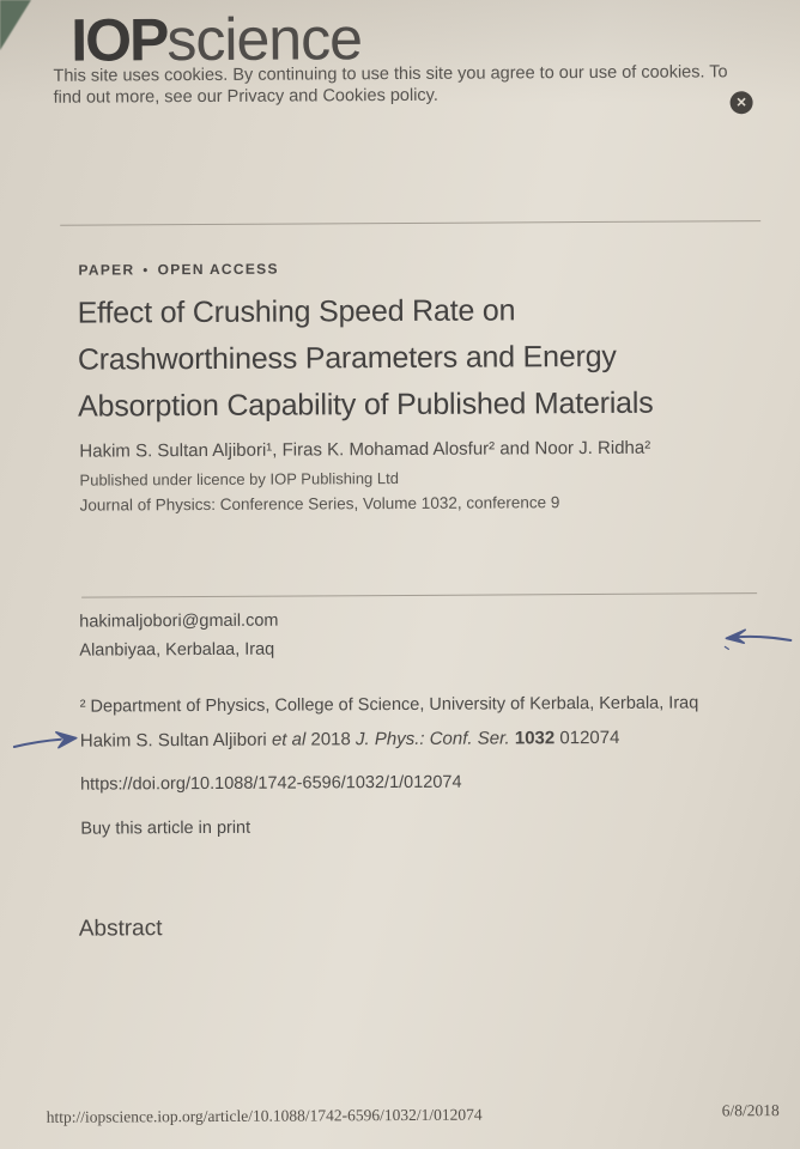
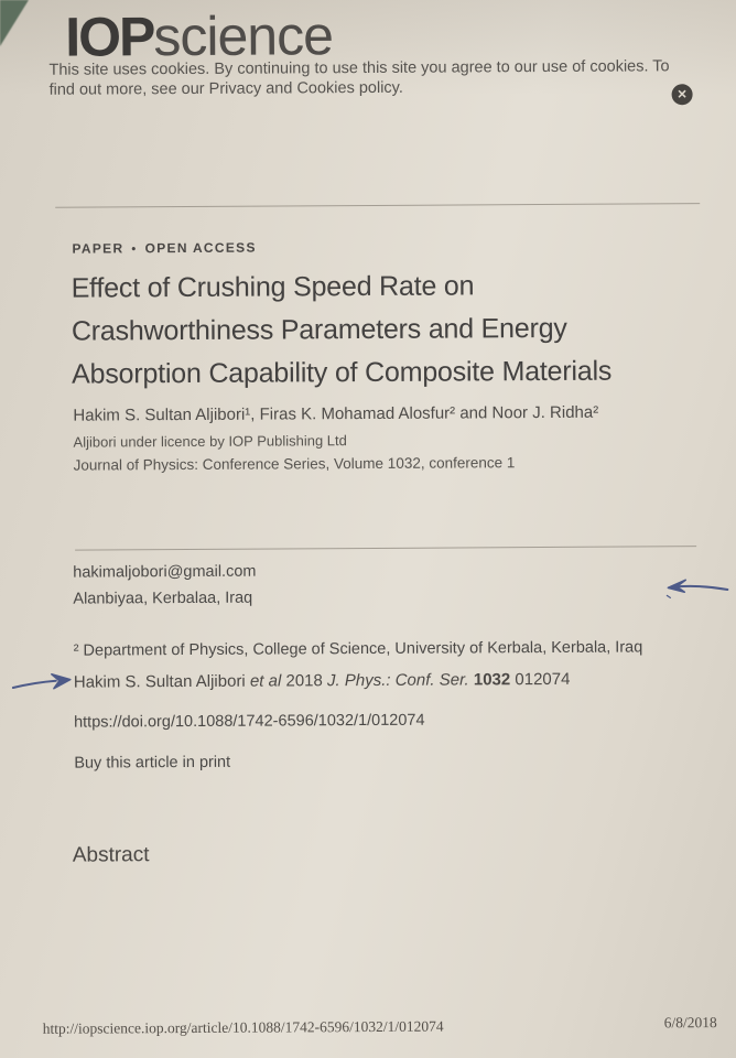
  This site uses cookies. By continuing to use this site you agree to our use of cookies. To
  find out more, see our Privacy and Cookies policy.
  IOPscience
  ✕
  PAPER • OPEN ACCESS
  Effect of Crushing Speed Rate on
  Crashworthiness Parameters and Energy
- Absorption Capability of Published Materials
+ Absorption Capability of Composite Materials
  Hakim S. Sultan Aljibori¹, Firas K. Mohamad Alosfur² and Noor J. Ridha²
- Published under licence by IOP Publishing Ltd
+ Aljibori under licence by IOP Publishing Ltd
- Journal of Physics: Conference Series, Volume 1032, conference 9
+ Journal of Physics: Conference Series, Volume 1032, conference 1
  hakimaljobori@gmail.com
  Alanbiyaa, Kerbalaa, Iraq
  ² Department of Physics, College of Science, University of Kerbala, Kerbala, Iraq
  Hakim S. Sultan Aljibori et al 2018 J. Phys.: Conf. Ser. 1032 012074
  https://doi.org/10.1088/1742-6596/1032/1/012074
  Buy this article in print
  Abstract
  http://iopscience.iop.org/article/10.1088/1742-6596/1032/1/012074
  6/8/2018
